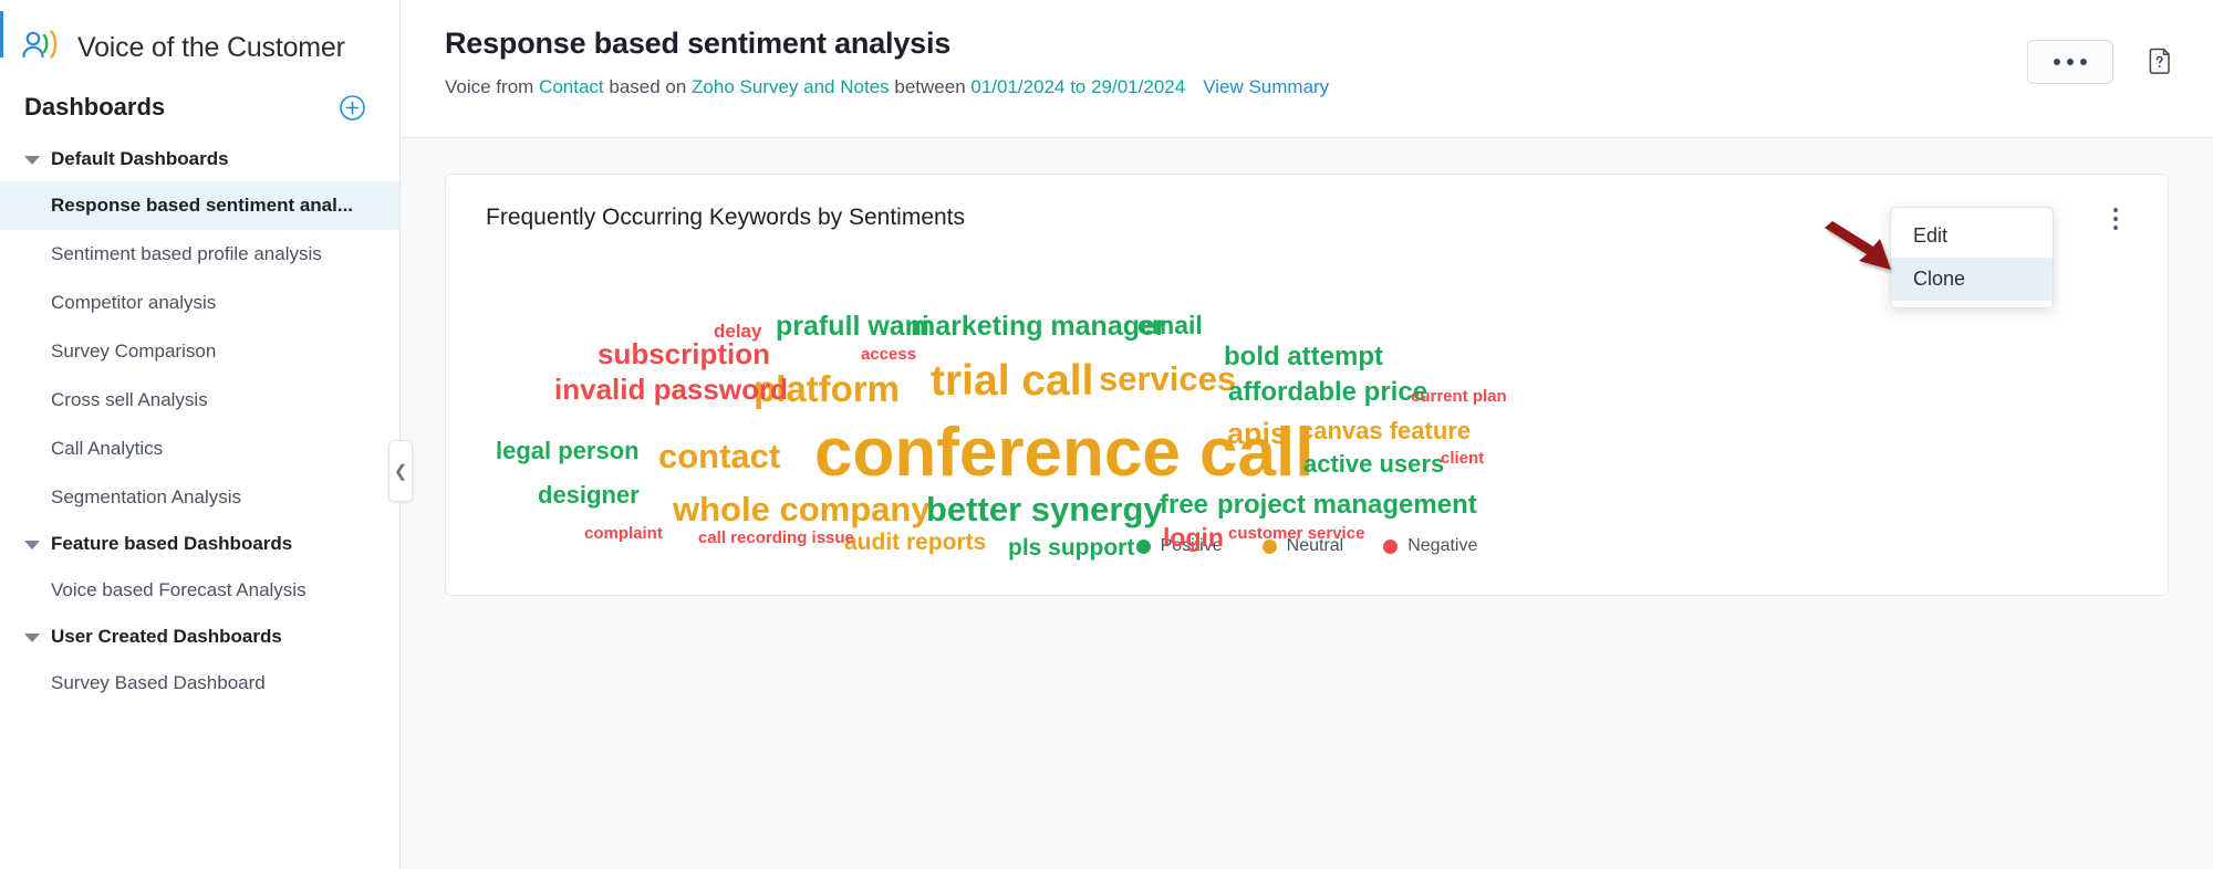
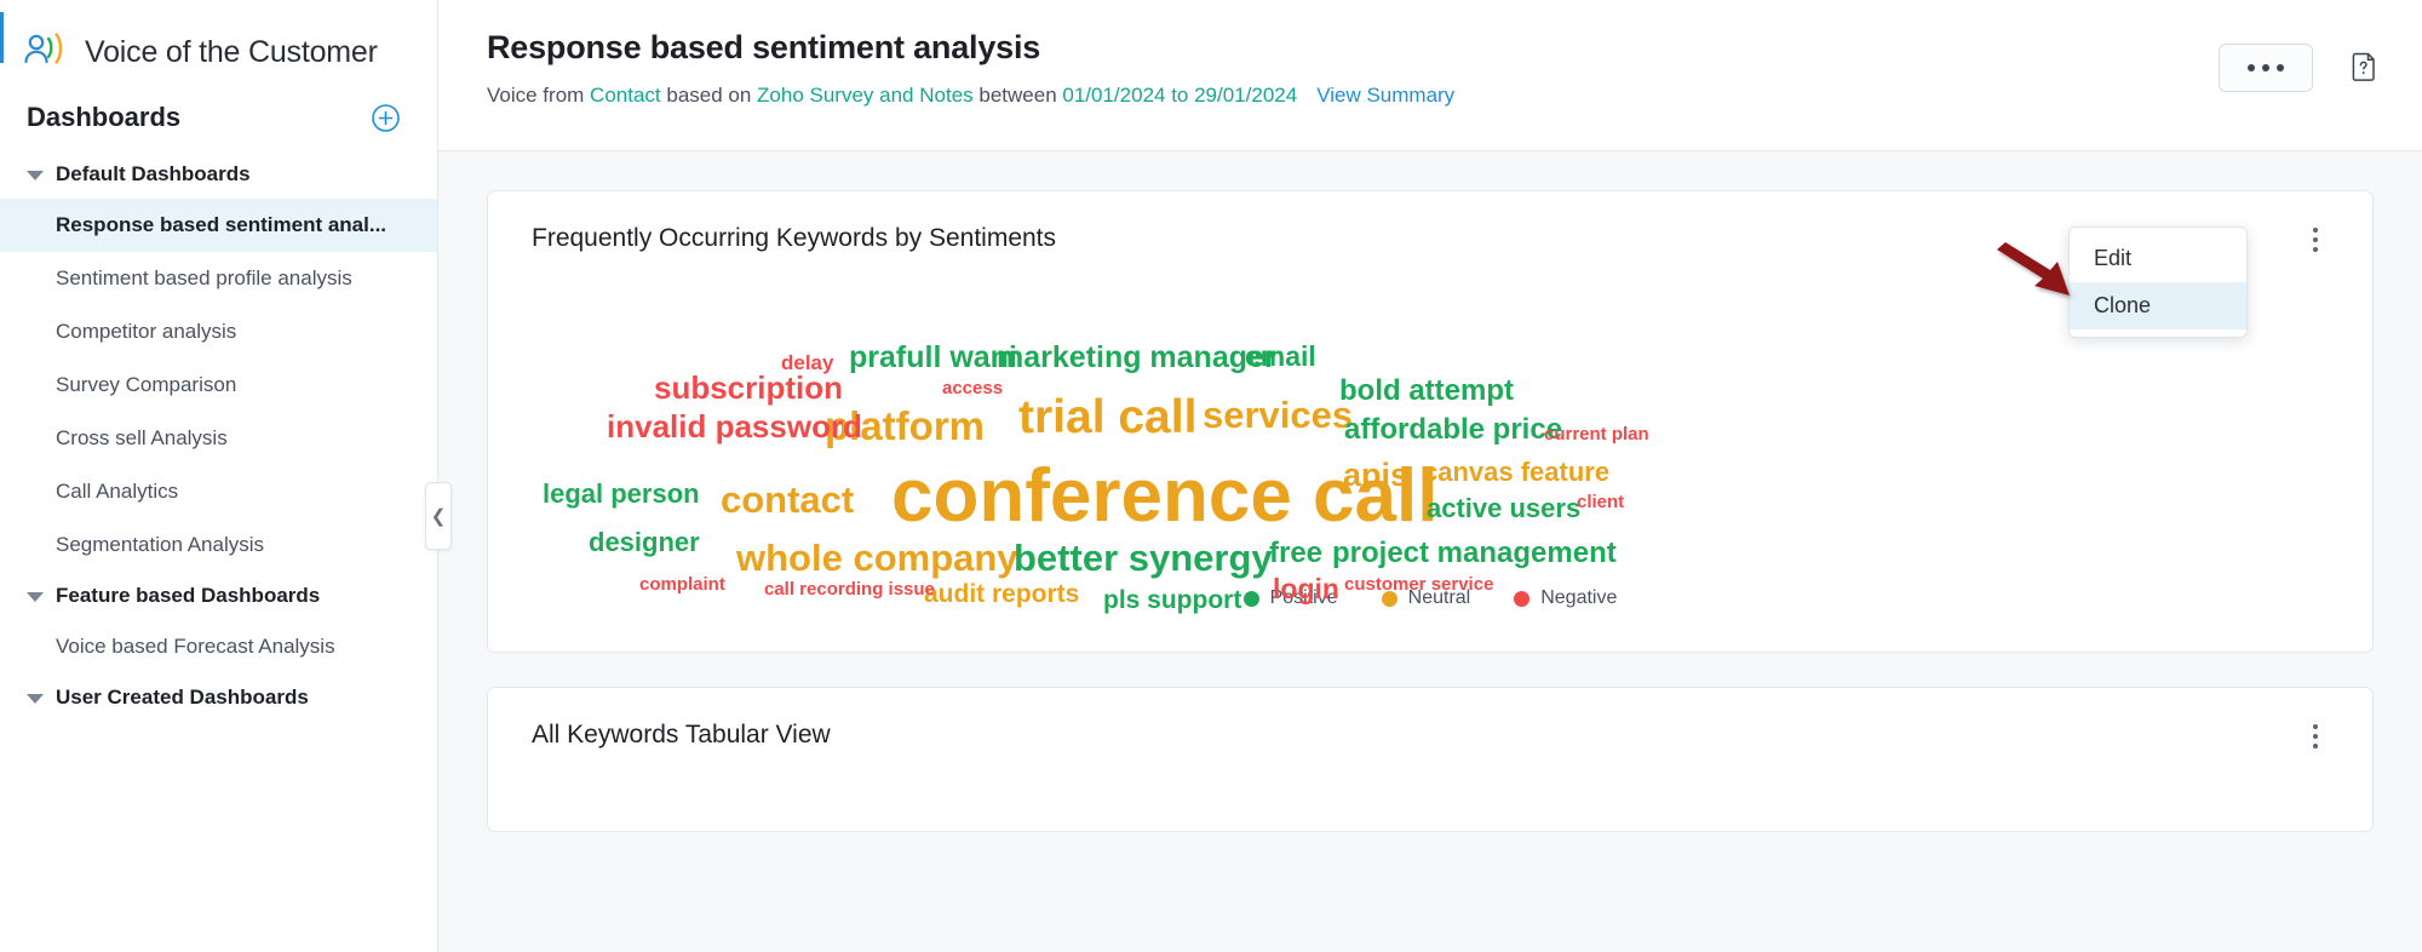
  Voice of the Customer
  Dashboards
  Default Dashboards
  Response based sentiment anal...
  Sentiment based profile analysis
  Competitor analysis
  Survey Comparison
  Cross sell Analysis
  Call Analytics
  Segmentation Analysis
  Feature based Dashboards
  Voice based Forecast Analysis
  User Created Dashboards
- Survey Based Dashboard
  ❮
  Response based sentiment analysis
  Voice from Contact based on Zoho Survey and Notes between 01/01/2024 to 29/01/2024 View Summary
  Frequently Occurring Keywords by Sentiments
  conference call
  trial call
  platform
  services
  contact
  whole company
  better synergy
  subscription
  invalid password
  marketing manager
  prafull wani
  affordable price
  project management
  bold attempt
  apis
  active users
  canvas feature
  legal person
  designer
  audit reports
  pls support
  login
  email
  free
  delay
  access
  complaint
  call recording issue
  customer service
  current plan
  client
  Positive
  Neutral
  Negative
+ All Keywords Tabular View
  Edit
  Clone
